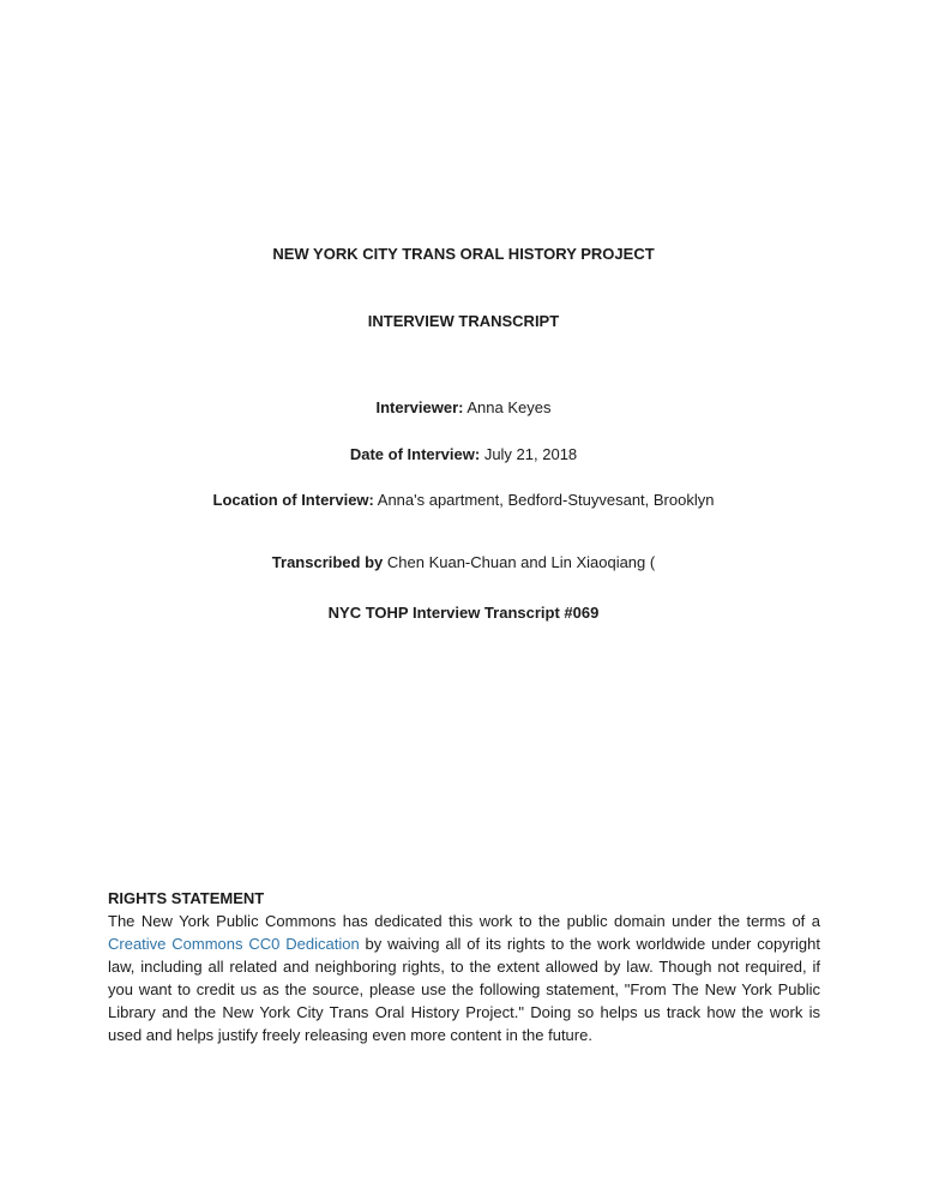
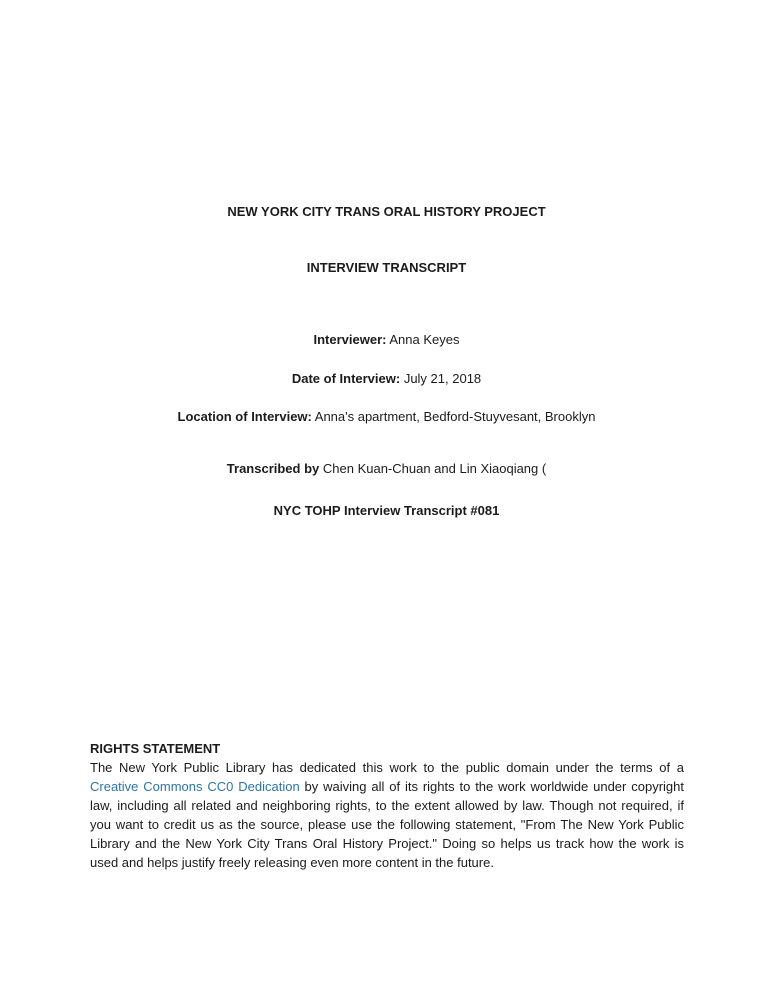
  NEW YORK CITY TRANS ORAL HISTORY PROJECT
  INTERVIEW TRANSCRIPT
  Interviewer: Anna Keyes
  Date of Interview: July 21, 2018
  Location of Interview: Anna's apartment, Bedford-Stuyvesant, Brooklyn
  Transcribed by Chen Kuan-Chuan and Lin Xiaoqiang (
- NYC TOHP Interview Transcript #069
+ NYC TOHP Interview Transcript #081
  RIGHTS STATEMENT
- The New York Public Commons has dedicated this work to the public domain under the terms of a Creative Commons CC0 Dedication by waiving all of its rights to the work worldwide under copyright law, including all related and neighboring rights, to the extent allowed by law. Though not required, if you want to credit us as the source, please use the following statement, "From The New York Public Library and the New York City Trans Oral History Project." Doing so helps us track how the work is used and helps justify freely releasing even more content in the future.
+ The New York Public Library has dedicated this work to the public domain under the terms of a Creative Commons CC0 Dedication by waiving all of its rights to the work worldwide under copyright law, including all related and neighboring rights, to the extent allowed by law. Though not required, if you want to credit us as the source, please use the following statement, "From The New York Public Library and the New York City Trans Oral History Project." Doing so helps us track how the work is used and helps justify freely releasing even more content in the future.
